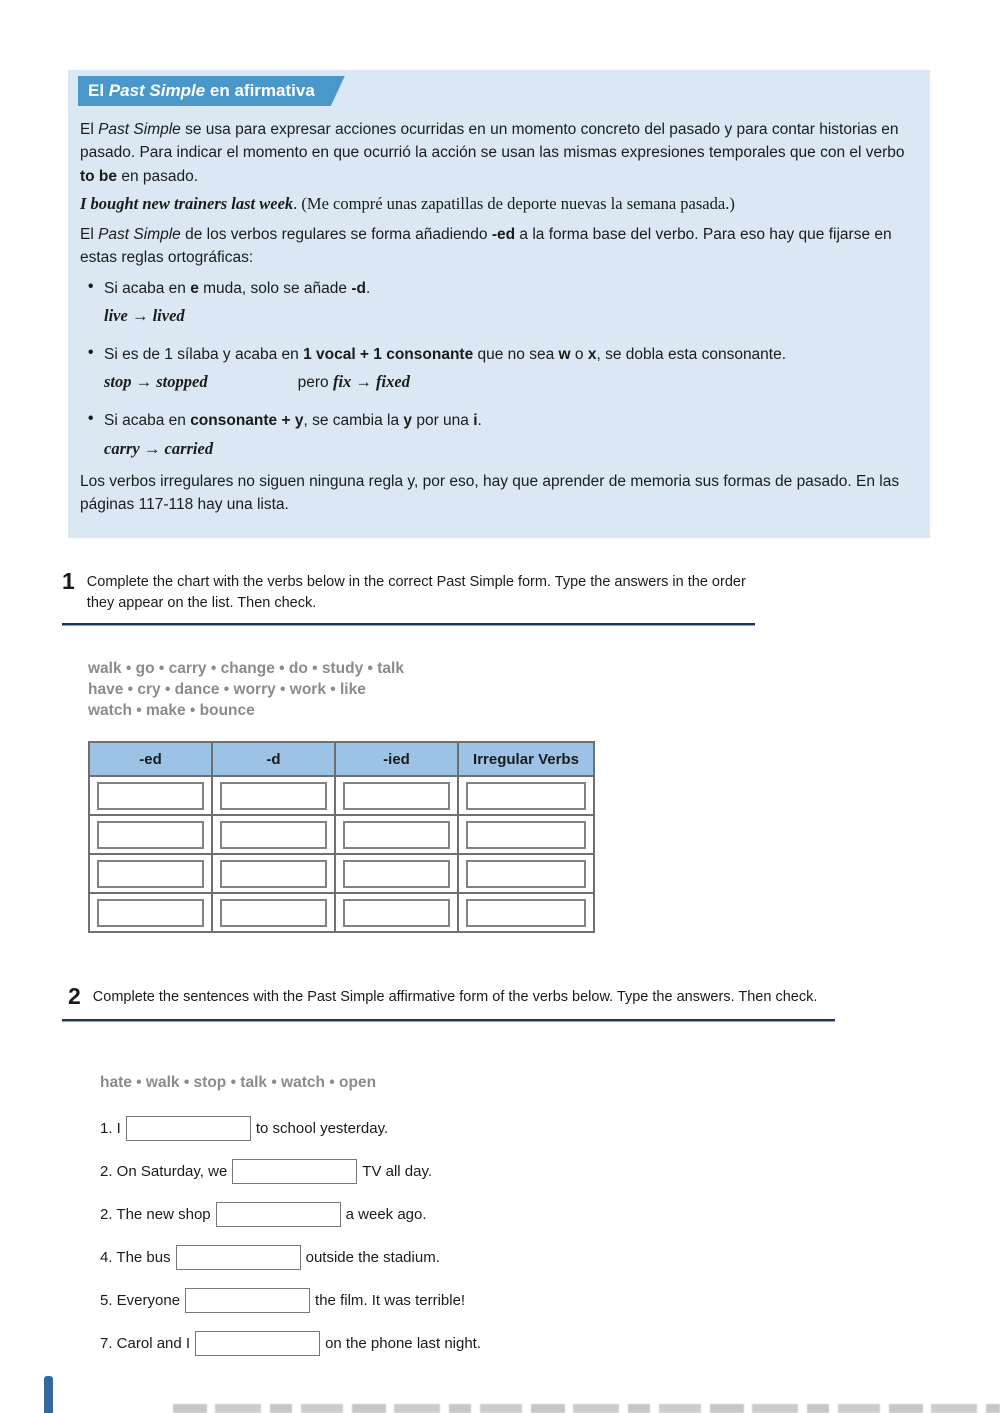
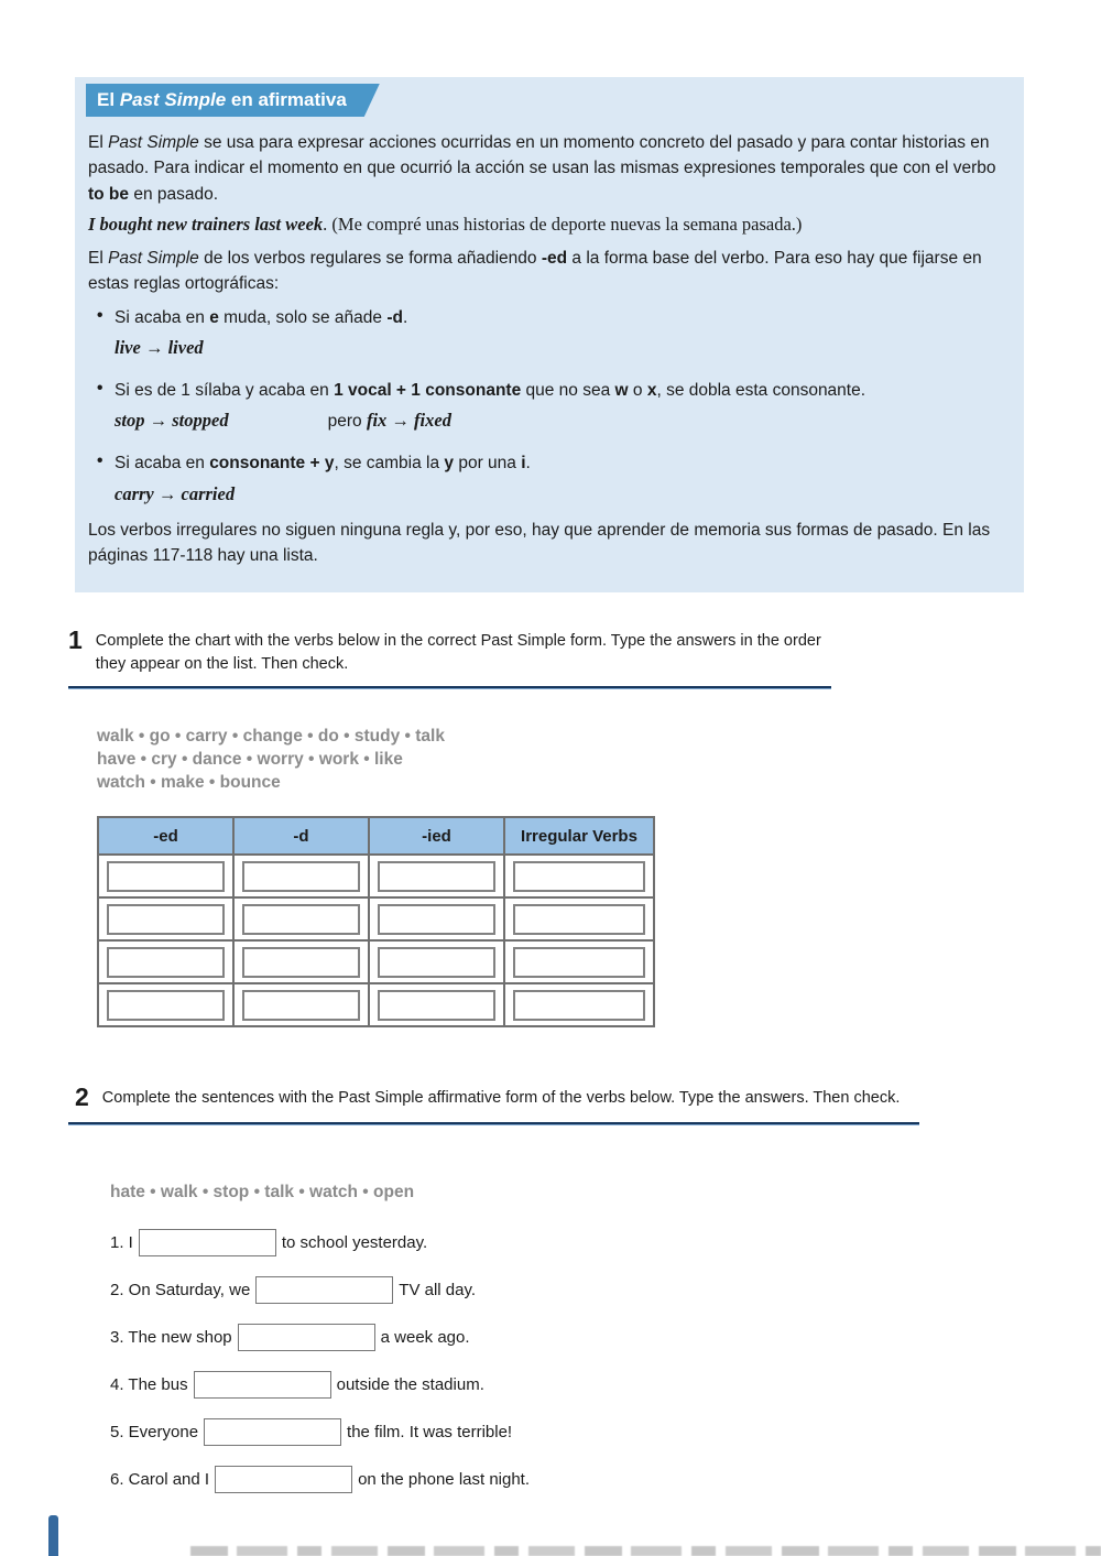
  El Past Simple en afirmativa
  El Past Simple se usa para expresar acciones ocurridas en un momento concreto del pasado y para contar historias en pasado. Para indicar el momento en que ocurrió la acción se usan las mismas expresiones temporales que con el verbo to be en pasado.
- I bought new trainers last week. (Me compré unas zapatillas de deporte nuevas la semana pasada.)
+ I bought new trainers last week. (Me compré unas historias de deporte nuevas la semana pasada.)
  El Past Simple de los verbos regulares se forma añadiendo -ed a la forma base del verbo. Para eso hay que fijarse en estas reglas ortográficas:
  •
  Si acaba en e muda, solo se añade -d.
  live → lived
  •
  Si es de 1 sílaba y acaba en 1 vocal + 1 consonante que no sea w o x, se dobla esta consonante.
  stop → stopped
  pero fix → fixed
  •
  Si acaba en consonante + y, se cambia la y por una i.
  carry → carried
  Los verbos irregulares no siguen ninguna regla y, por eso, hay que aprender de memoria sus formas de pasado. En las páginas 117-118 hay una lista.
  1
  Complete the chart with the verbs below in the correct Past Simple form. Type the answers in the order they appear on the list. Then check.
  walk • go • carry • change • do • study • talk
  have • cry • dance • worry • work • like
  watch • make • bounce
  -ed	-d	-ied	Irregular Verbs
  2
  Complete the sentences with the Past Simple affirmative form of the verbs below. Type the answers. Then check.
  hate • walk • stop • talk • watch • open
  1. I
  to school yesterday.
  2. On Saturday, we
  TV all day.
- 2. The new shop
+ 3. The new shop
  a week ago.
  4. The bus
  outside the stadium.
  5. Everyone
  the film. It was terrible!
- 7. Carol and I
+ 6. Carol and I
  on the phone last night.
